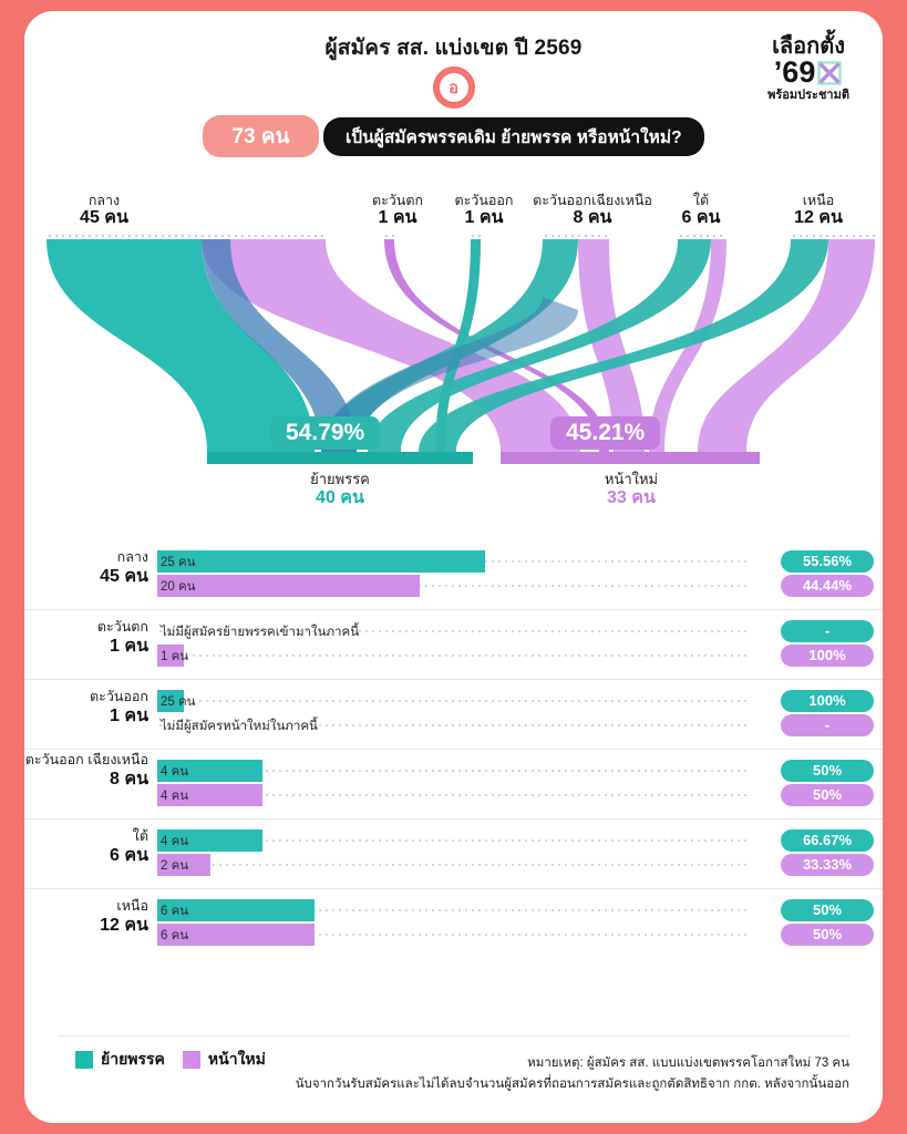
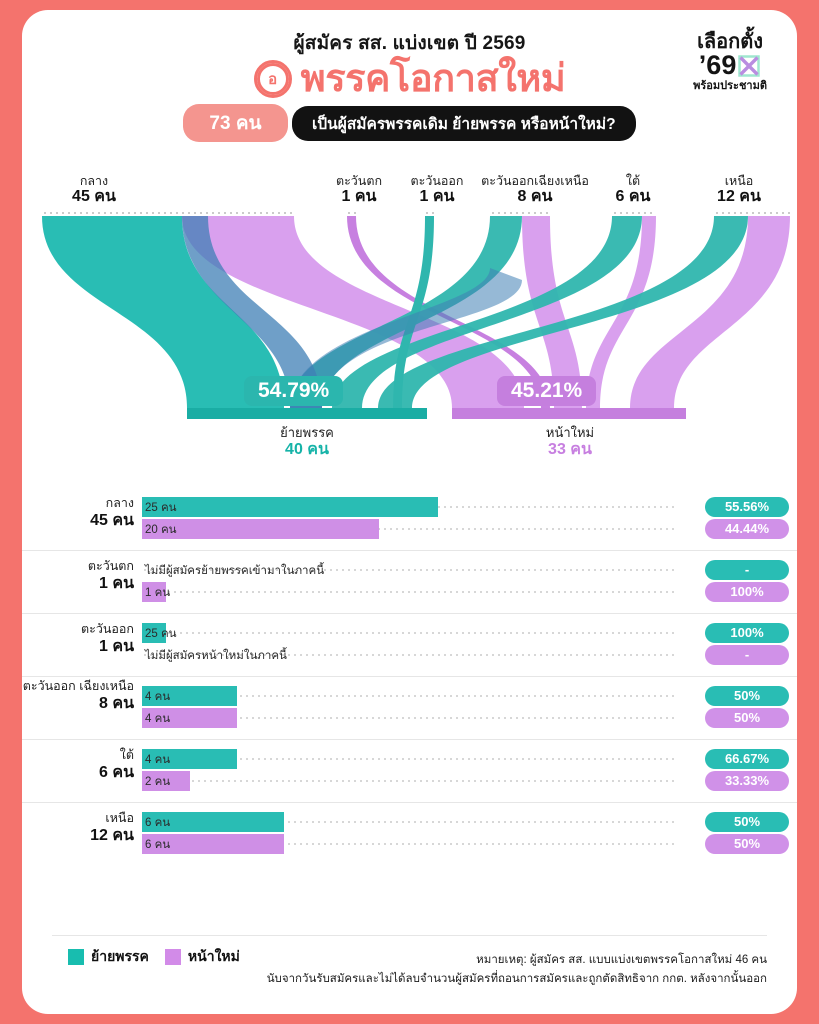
  ผู้สมัคร สส. แบ่งเขต ปี 2569
  อ
+ พรรคโอกาสใหม่
  73 คน เป็นผู้สมัครพรรคเดิม ย้ายพรรค หรือหน้าใหม่?
  เลือกตั้ง
  ’69
  พร้อมประชามติ
  กลาง
  45 คน
  ตะวันตก
  1 คน
  ตะวันออก
  1 คน
  ตะวันออกเฉียงเหนือ
  8 คน
  ใต้
  6 คน
  เหนือ
  12 คน
  54.79%
  45.21%
  ย้ายพรรค
  40 คน
  หน้าใหม่
  33 คน
  กลาง
  45 คน
  25 คน
  20 คน
  55.56%
  44.44%
  ตะวันตก
  1 คน
  ไม่มีผู้สมัครย้ายพรรคเข้ามาในภาคนี้
  1 คน
  -
  100%
  ตะวันออก
  1 คน
  25 คน
  ไม่มีผู้สมัครหน้าใหม่ในภาคนี้
  100%
  -
  ตะวันออก เฉียงเหนือ
  8 คน
  4 คน
  4 คน
  50%
  50%
  ใต้
  6 คน
  4 คน
  2 คน
  66.67%
  33.33%
  เหนือ
  12 คน
  6 คน
  6 คน
  50%
  50%
  ย้ายพรรค
  หน้าใหม่
- หมายเหตุ: ผู้สมัคร สส. แบบแบ่งเขตพรรคโอกาสใหม่ 73 คน
+ หมายเหตุ: ผู้สมัคร สส. แบบแบ่งเขตพรรคโอกาสใหม่ 46 คน
  นับจากวันรับสมัครและไม่ได้ลบจำนวนผู้สมัครที่ถอนการสมัครและถูกตัดสิทธิจาก กกต. หลังจากนั้นออก
